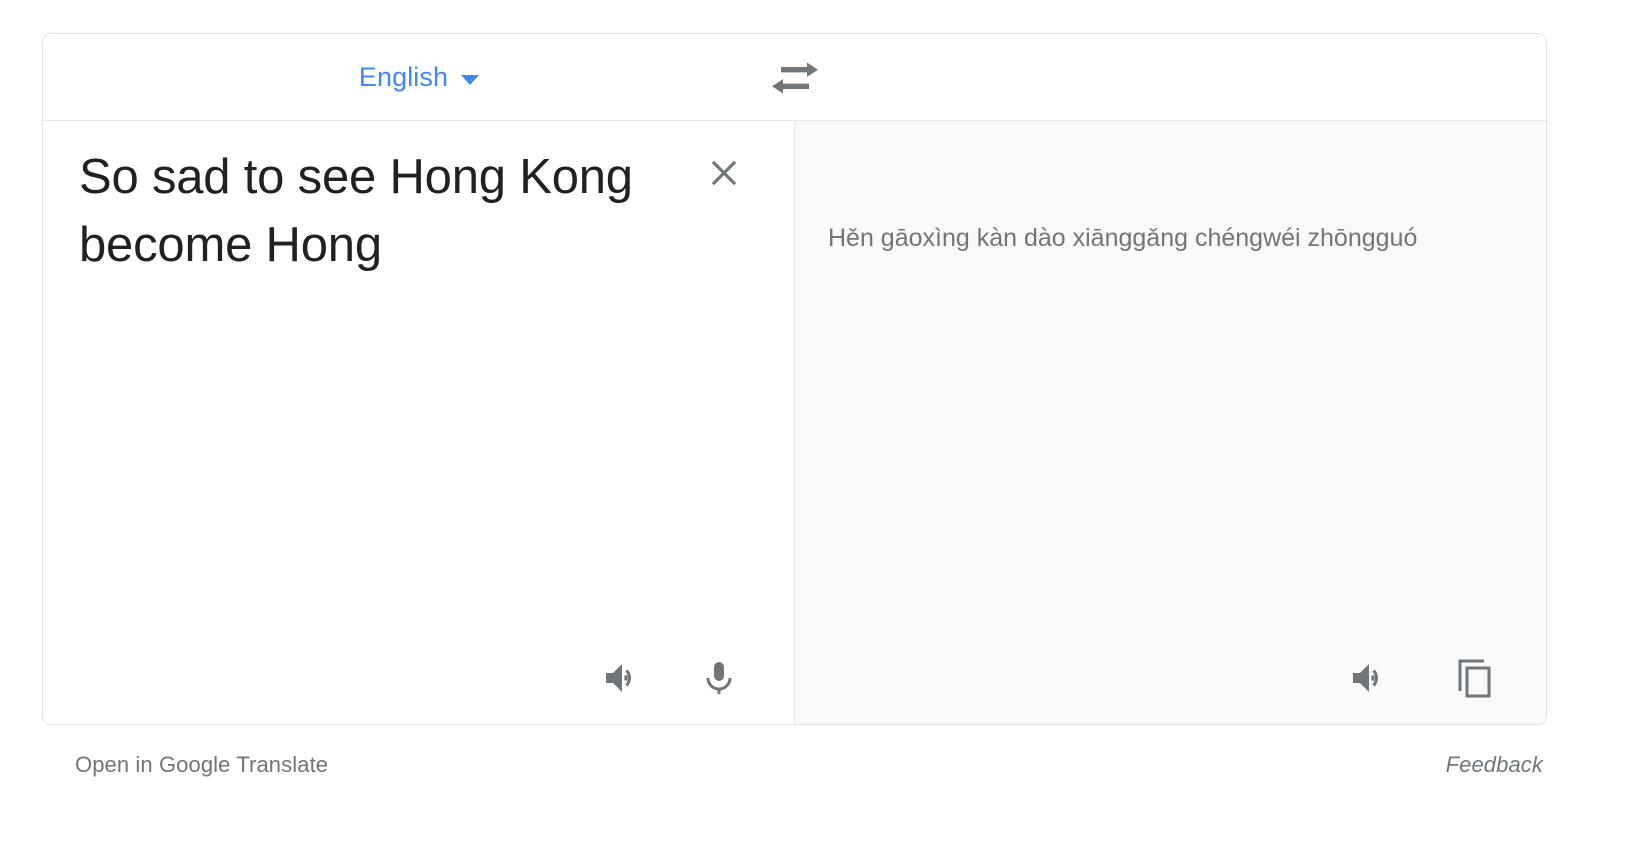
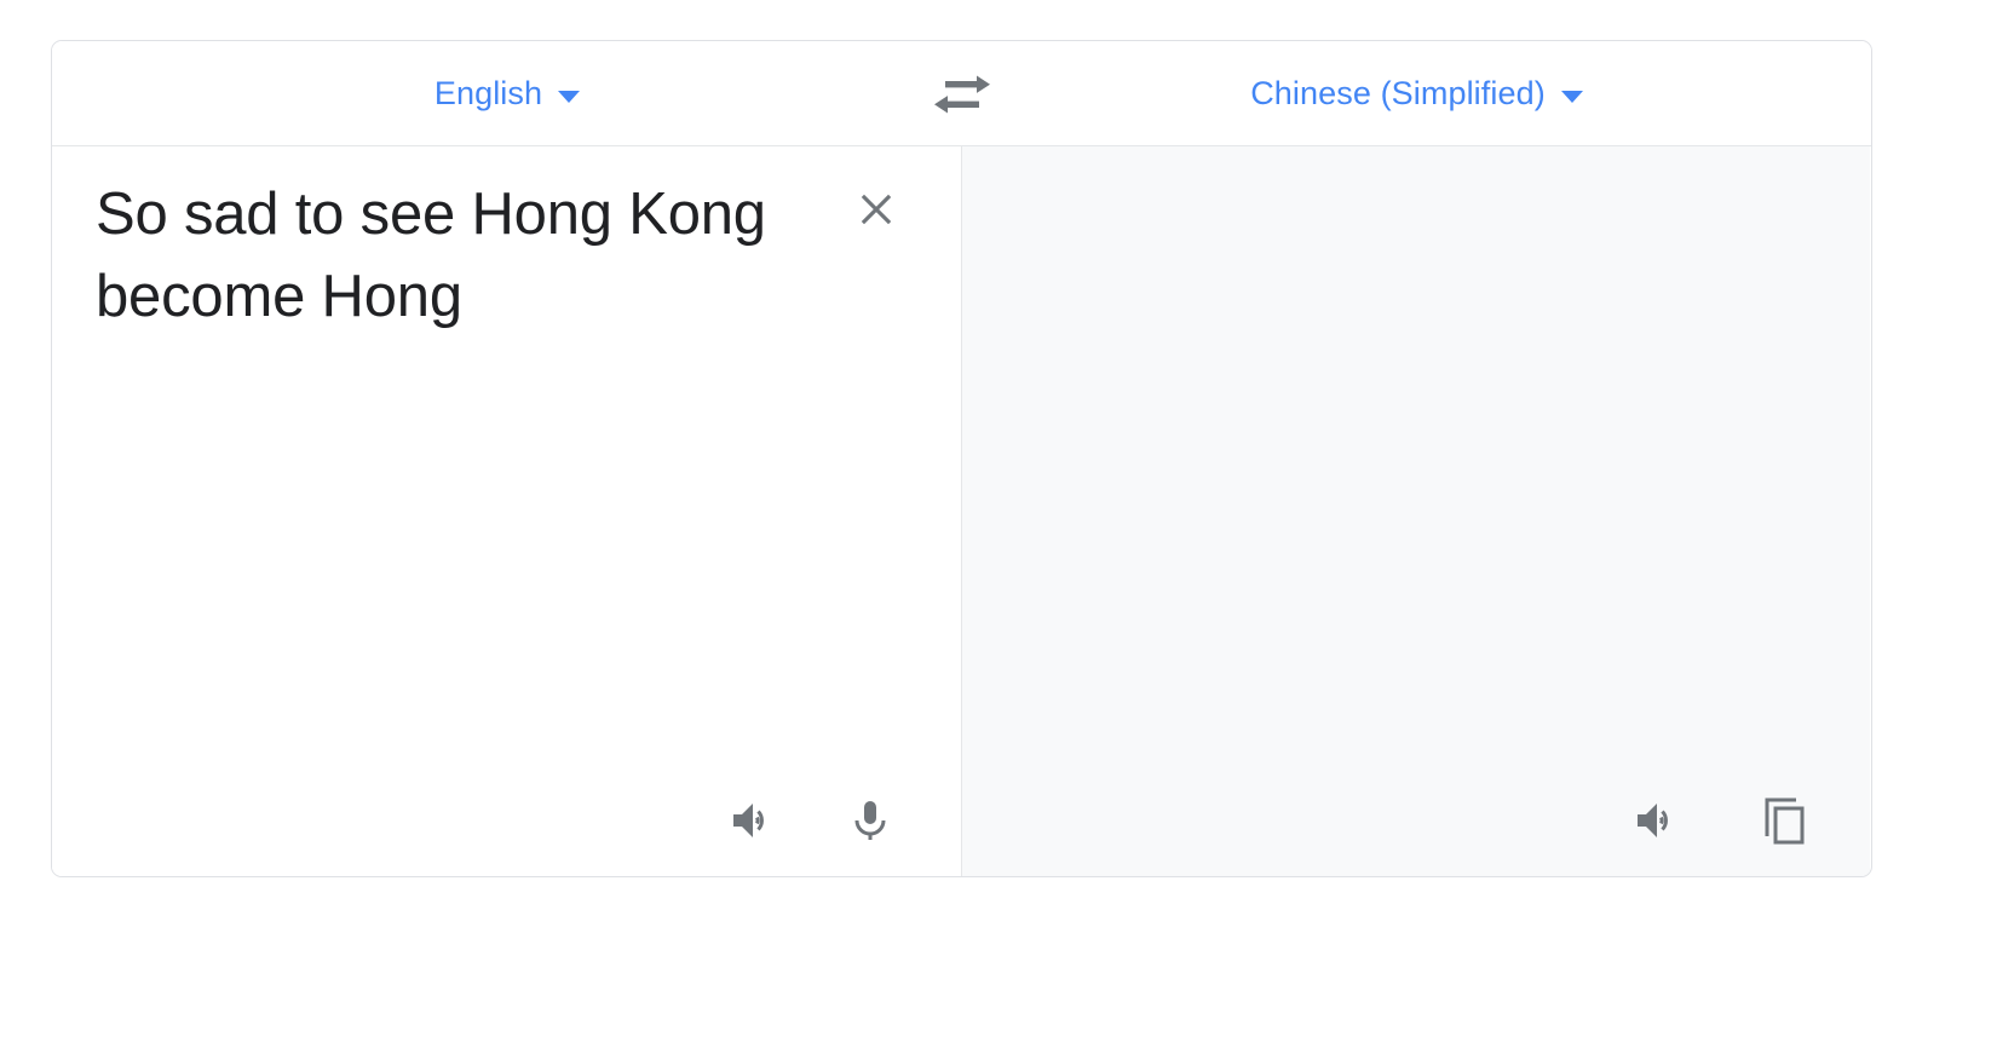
  English
+ Chinese (Simplified)
  So sad to see Hong Kong become Hong
- Hěn gāoxìng kàn dào xiānggǎng chéngwéi zhōngguó
- Open in Google Translate
- Feedback
